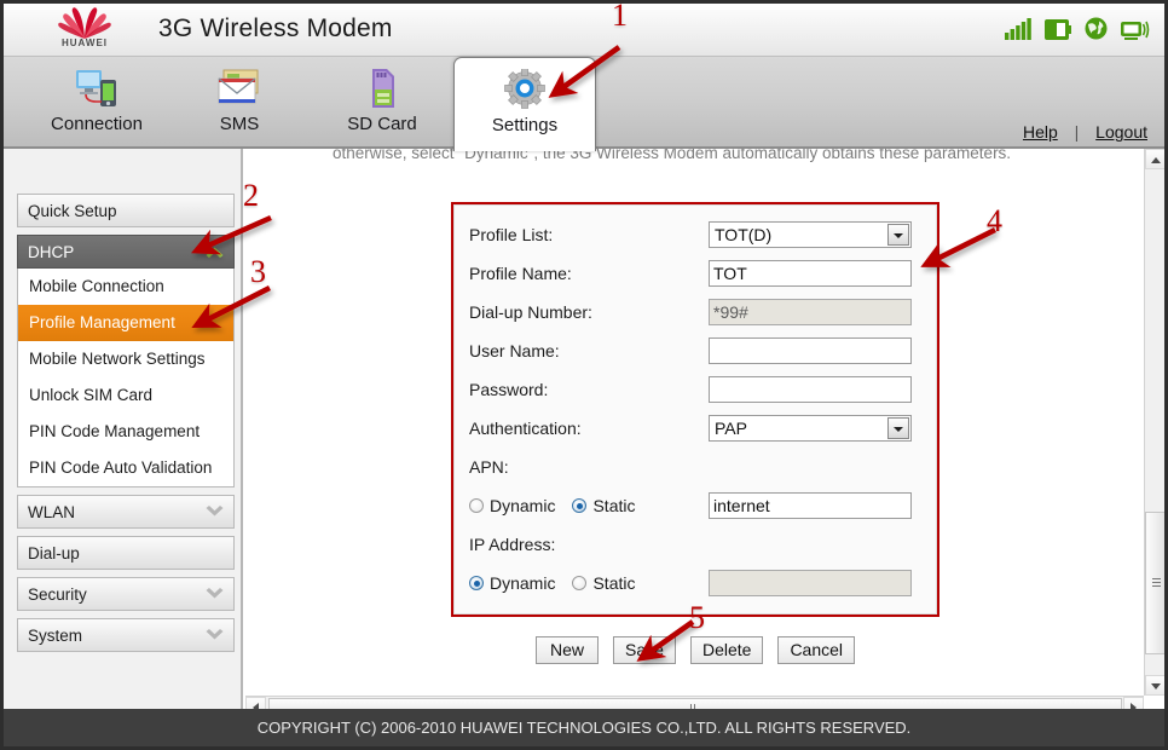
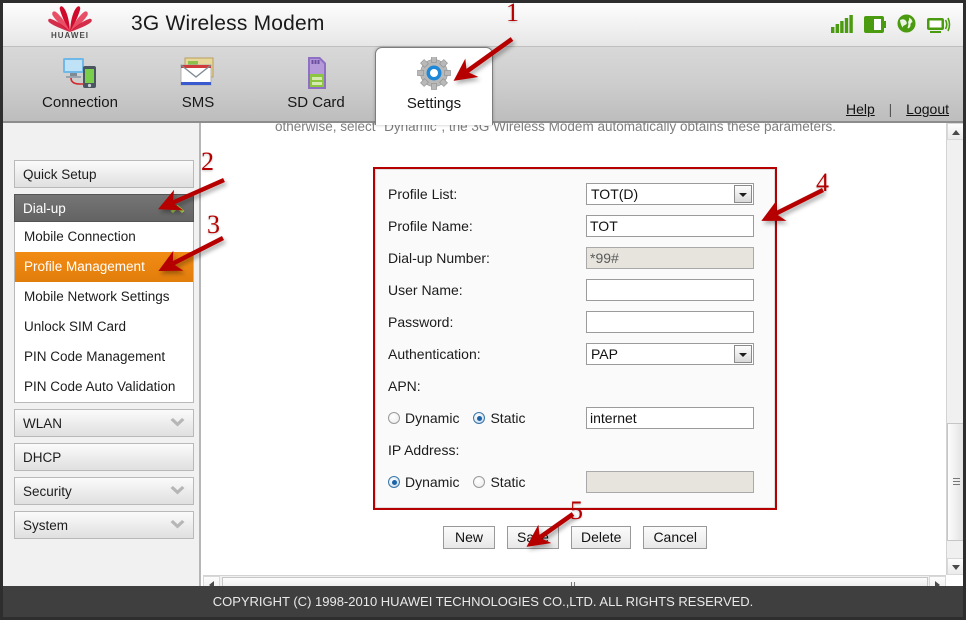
  HUAWEI
  3G Wireless Modem
  Connection
  SMS
  SD Card
  Settings
  Help | Logout
  Quick Setup
- DHCP
+ Dial-up
  Mobile Connection
  Profile Management
  Mobile Network Settings
  Unlock SIM Card
  PIN Code Management
  PIN Code Auto Validation
  WLAN
- Dial-up
+ DHCP
  Security
  System
  otherwise, select "Dynamic", the 3G Wireless Modem automatically obtains these parameters.
  Profile List:
  TOT(D)
  Profile Name:
  TOT
  Dial-up Number:
  *99#
  User Name:
  Password:
  Authentication:
  PAP
  APN:
  Dynamic
  Static
  internet
  IP Address:
  Dynamic
  Static
  New
  Save
  Delete
  Cancel
- COPYRIGHT (C) 2006-2010 HUAWEI TECHNOLOGIES CO.,LTD. ALL RIGHTS RESERVED.
+ COPYRIGHT (C) 1998-2010 HUAWEI TECHNOLOGIES CO.,LTD. ALL RIGHTS RESERVED.
  1
  2
  3
  4
  5
